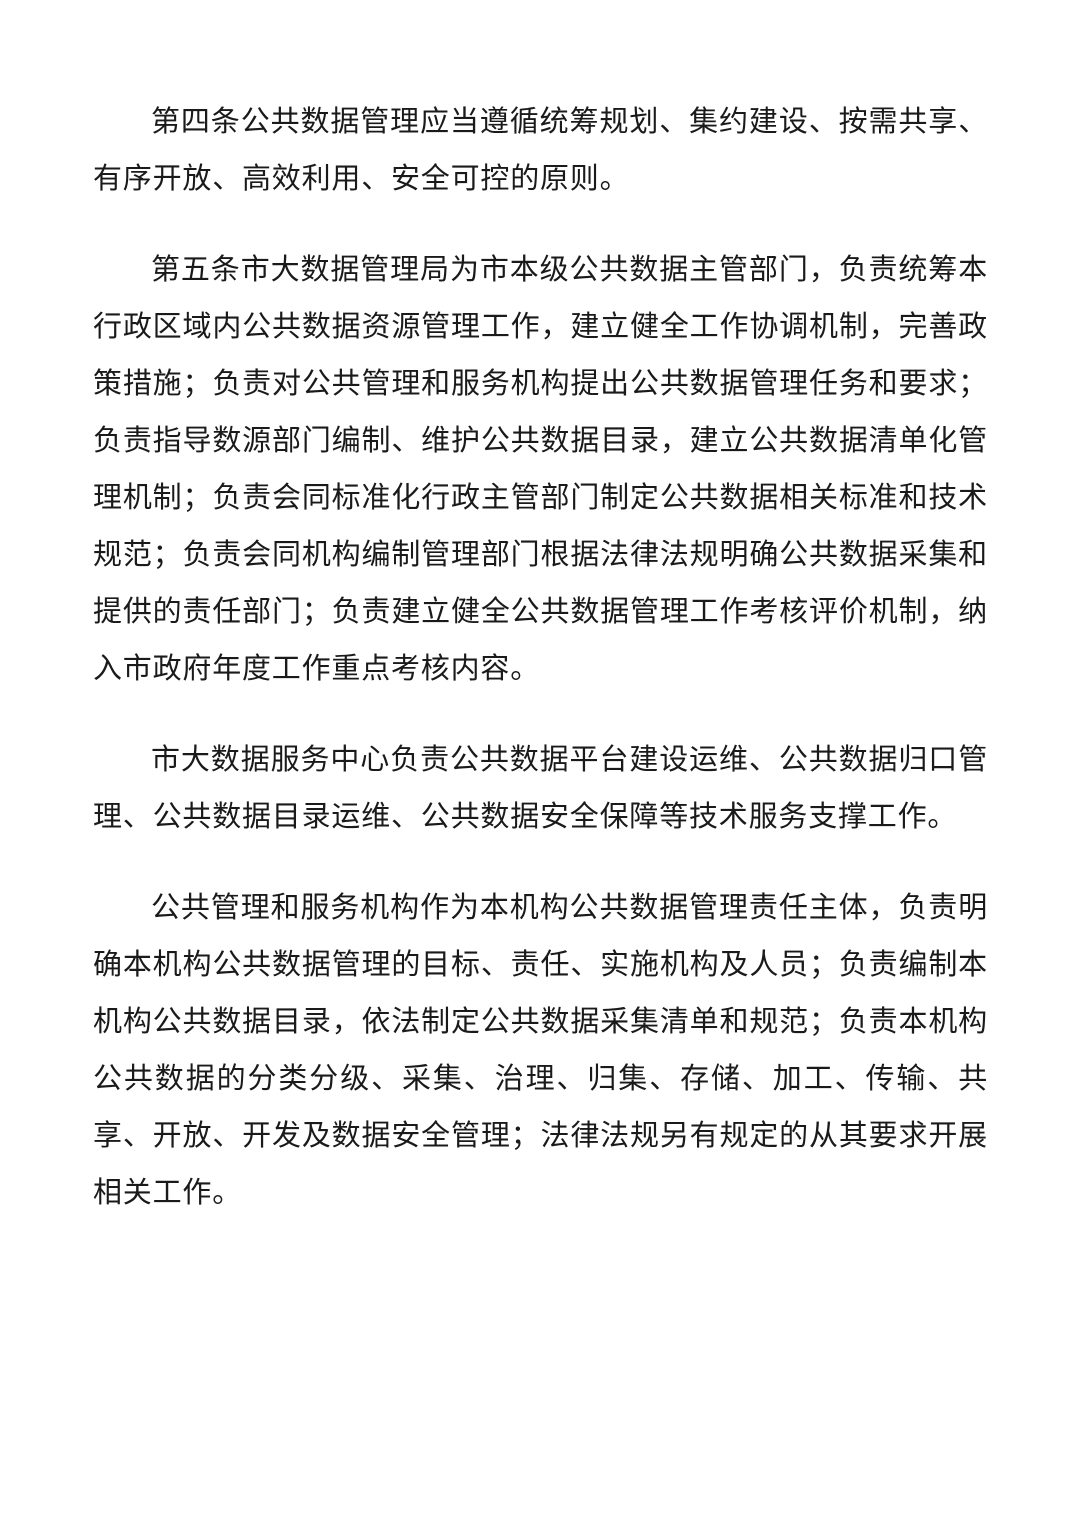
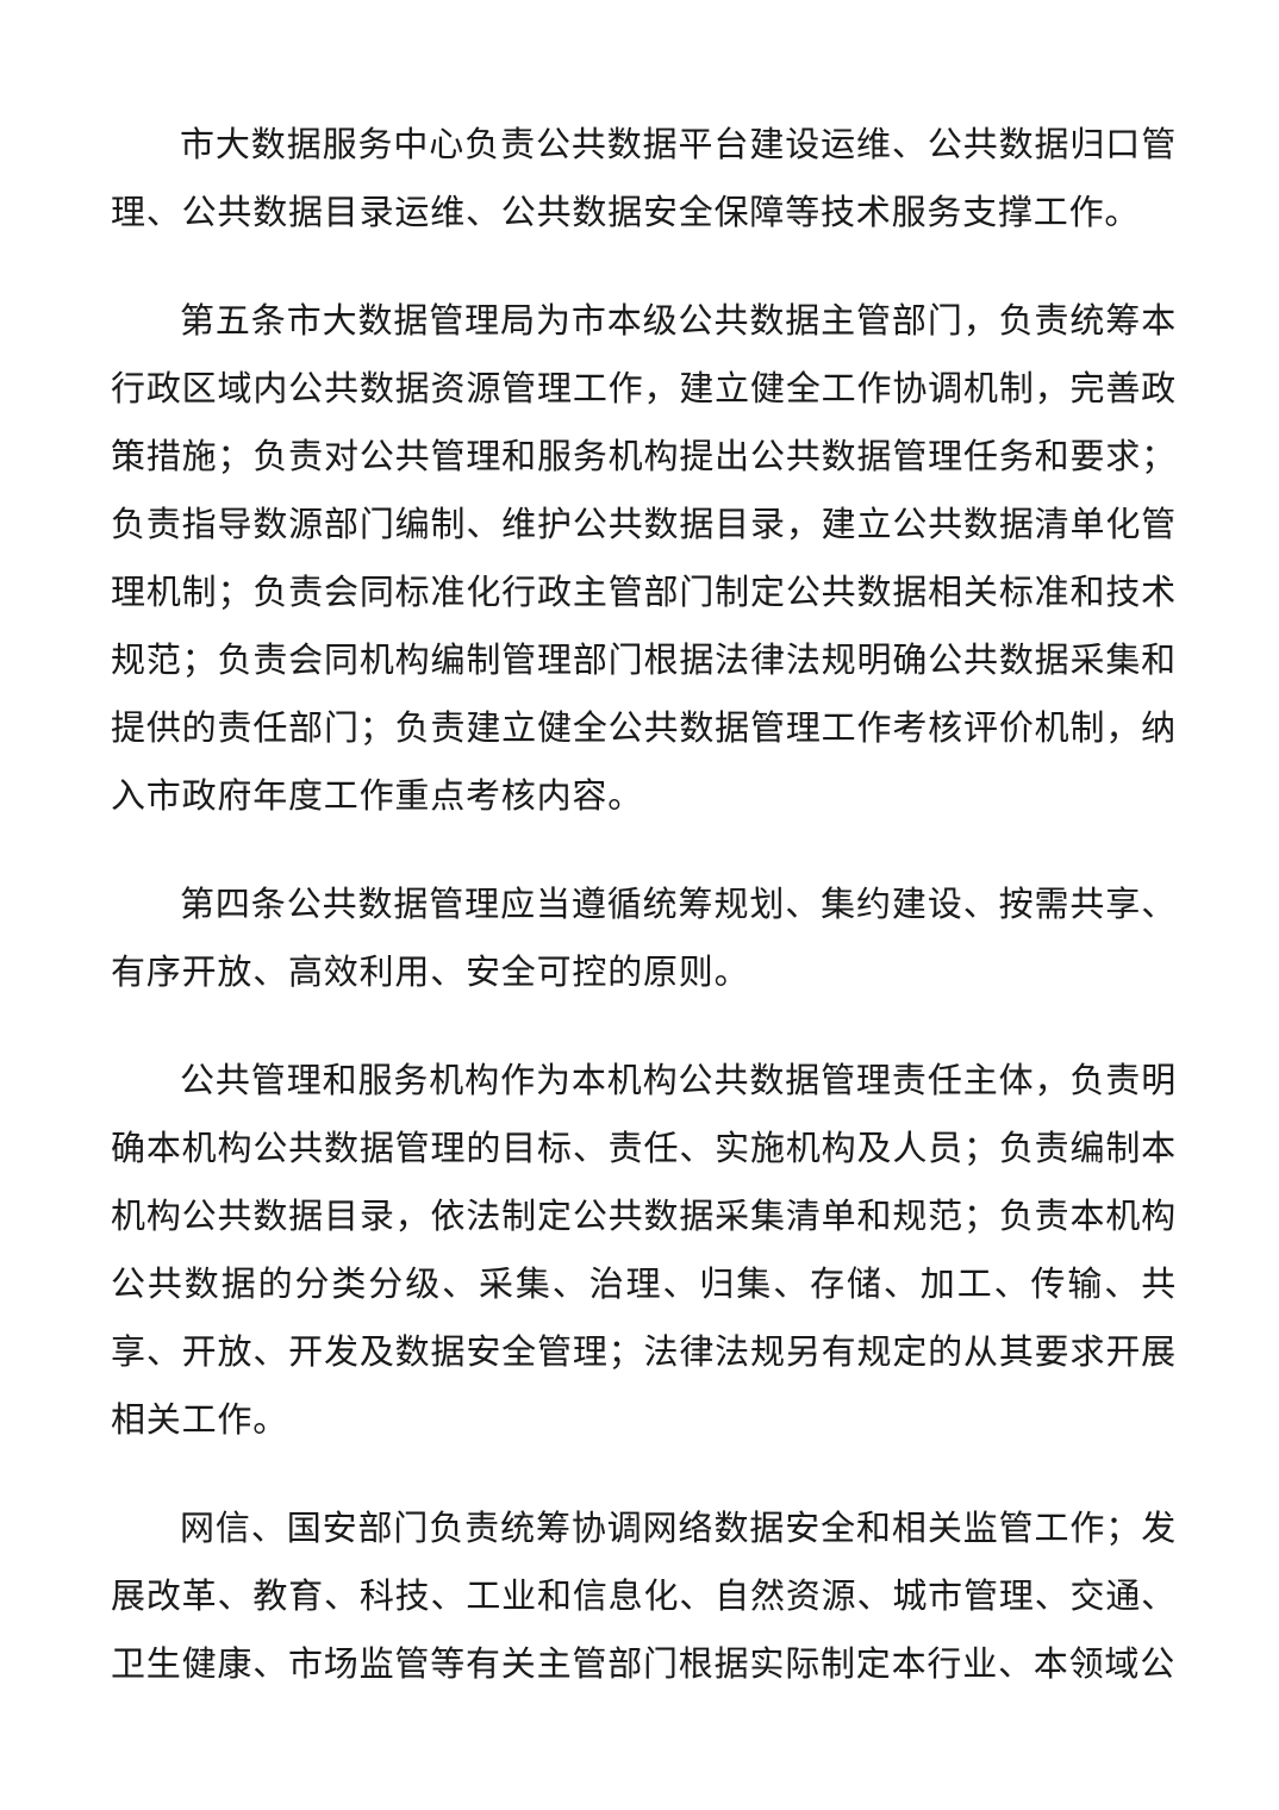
- 第四条公共数据管理应当遵循统筹规划、集约建设、按需共享、有序开放、高效利用、安全可控的原则。
+ 市大数据服务中心负责公共数据平台建设运维、公共数据归口管理、公共数据目录运维、公共数据安全保障等技术服务支撑工作。
  第五条市大数据管理局为市本级公共数据主管部门，负责统筹本行政区域内公共数据资源管理工作，建立健全工作协调机制，完善政策措施；负责对公共管理和服务机构提出公共数据管理任务和要求；负责指导数源部门编制、维护公共数据目录，建立公共数据清单化管理机制；负责会同标准化行政主管部门制定公共数据相关标准和技术规范；负责会同机构编制管理部门根据法律法规明确公共数据采集和提供的责任部门；负责建立健全公共数据管理工作考核评价机制，纳入市政府年度工作重点考核内容。
- 市大数据服务中心负责公共数据平台建设运维、公共数据归口管理、公共数据目录运维、公共数据安全保障等技术服务支撑工作。
+ 第四条公共数据管理应当遵循统筹规划、集约建设、按需共享、有序开放、高效利用、安全可控的原则。
  公共管理和服务机构作为本机构公共数据管理责任主体，负责明确本机构公共数据管理的目标、责任、实施机构及人员；负责编制本机构公共数据目录，依法制定公共数据采集清单和规范；负责本机构公共数据的分类分级、采集、治理、归集、存储、加工、传输、共享、开放、开发及数据安全管理；法律法规另有规定的从其要求开展相关工作。
+ 网信、国安部门负责统筹协调网络数据安全和相关监管工作；发展改革、教育、科技、工业和信息化、自然资源、城市管理、交通、卫生健康、市场监管等有关主管部门根据实际制定本行业、本领域公
